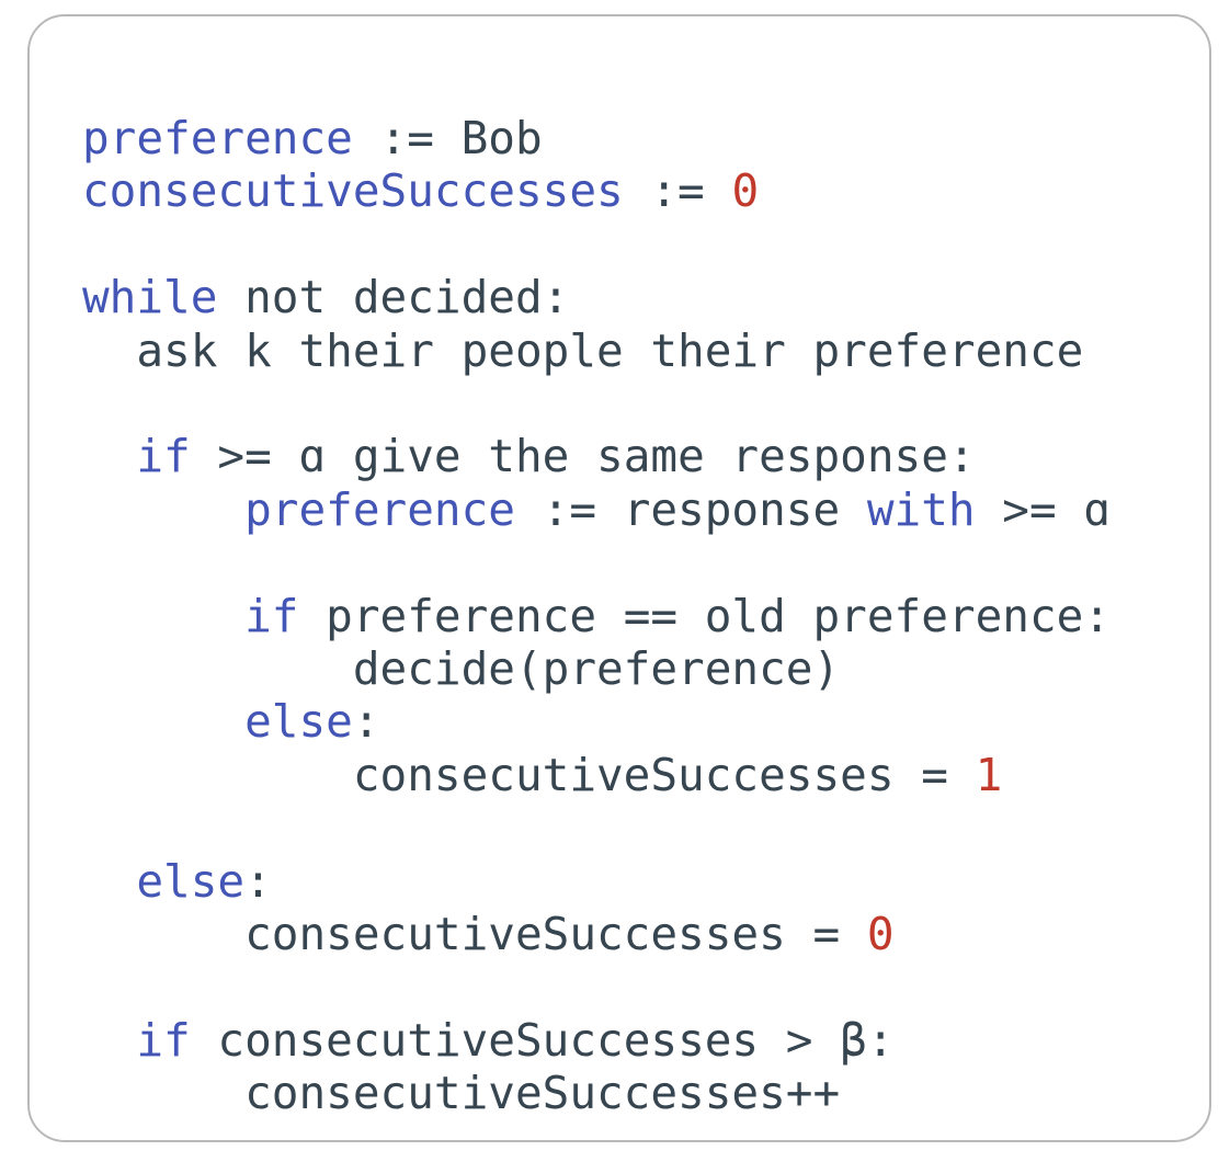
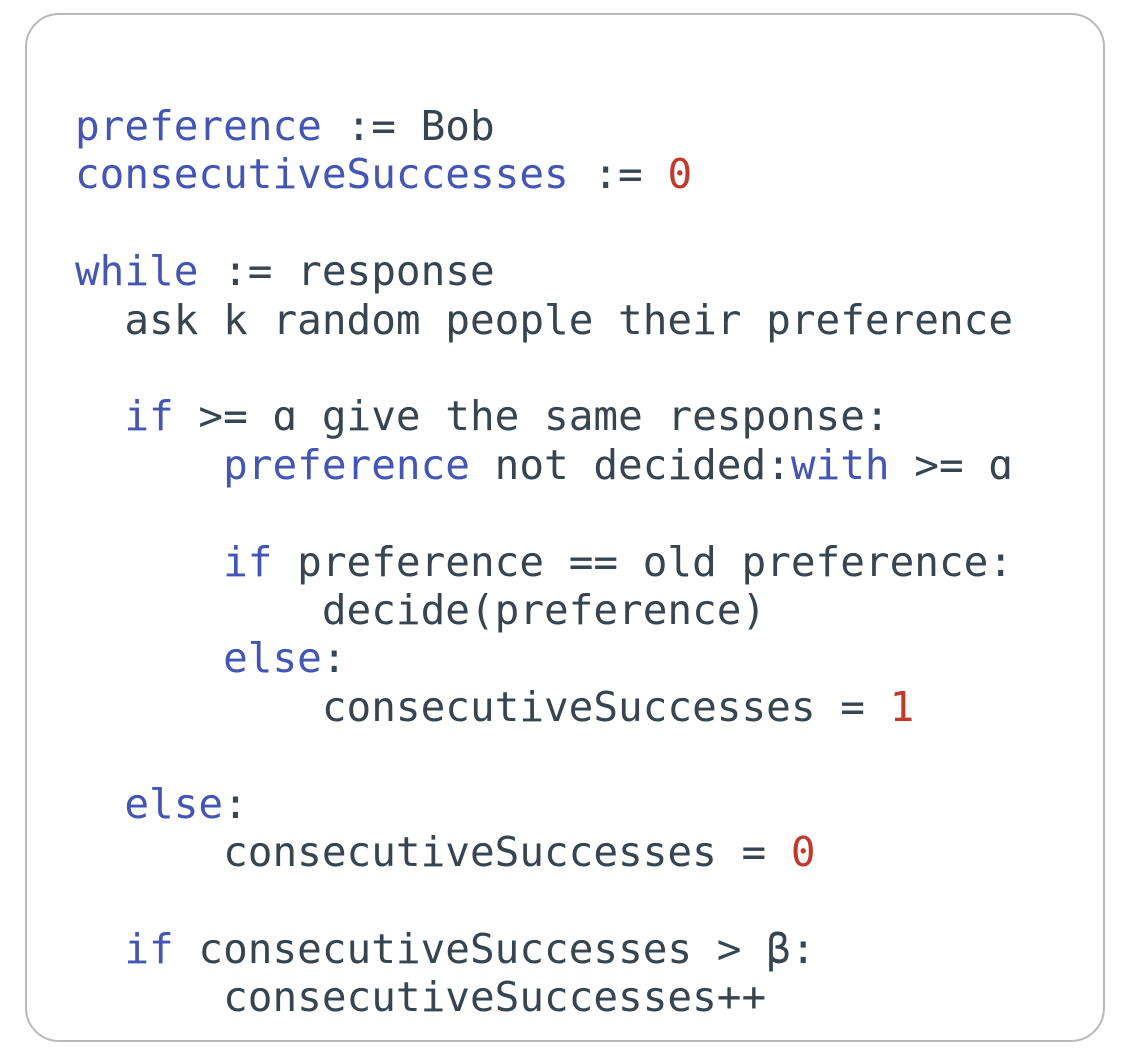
  preference := Bob
  consecutiveSuccesses := 0
- while not decided:
+ while := response
- ask k their people their preference
+ ask k random people their preference
  if >= ɑ give the same response:
- preference := response with >= ɑ
+ preference not decided:with >= ɑ
  if preference == old preference:
  decide(preference)
  else:
  consecutiveSuccesses = 1
  else:
  consecutiveSuccesses = 0
  if consecutiveSuccesses > β:
  consecutiveSuccesses++
